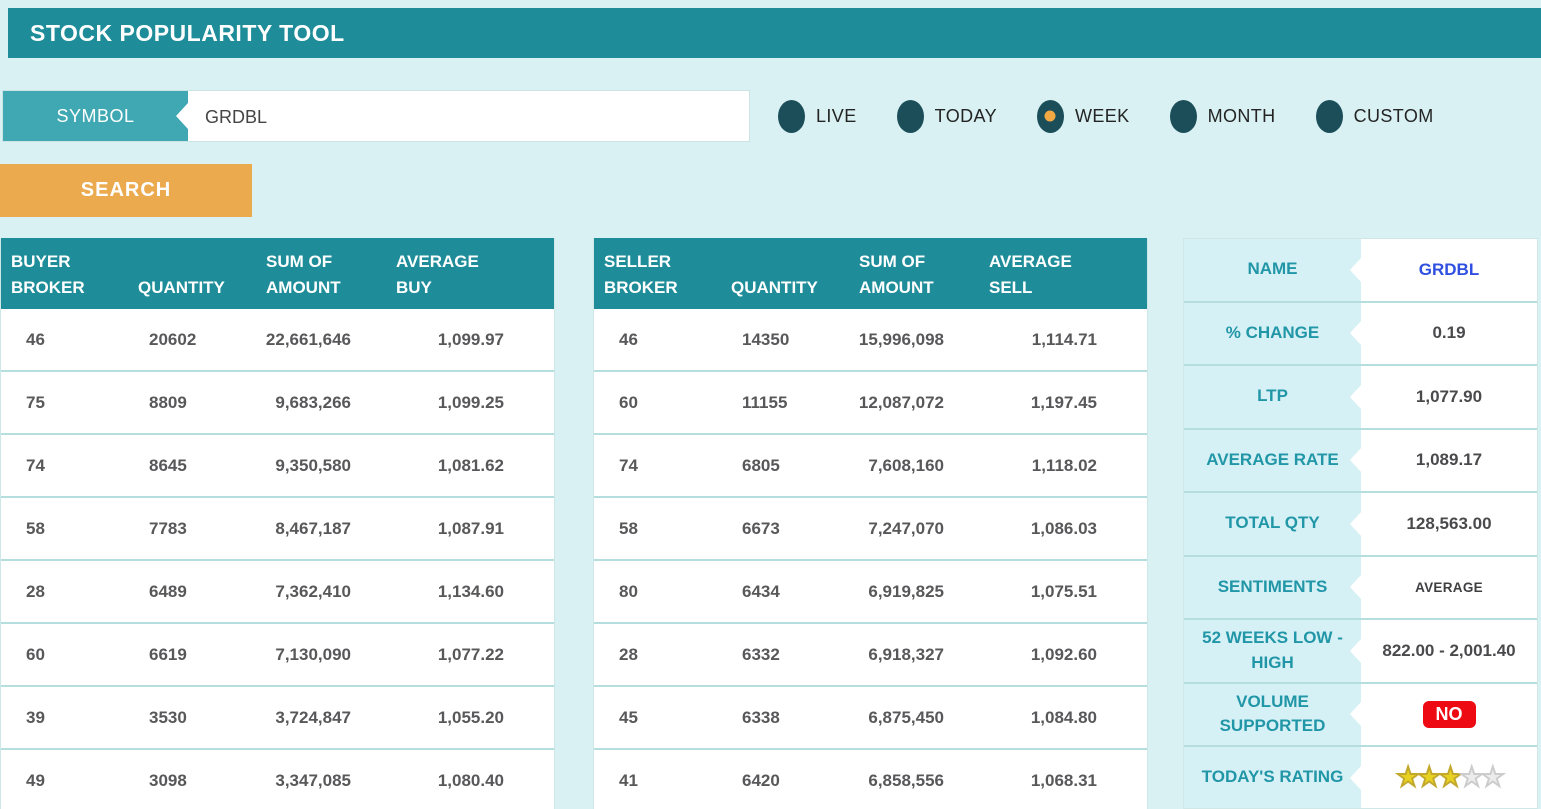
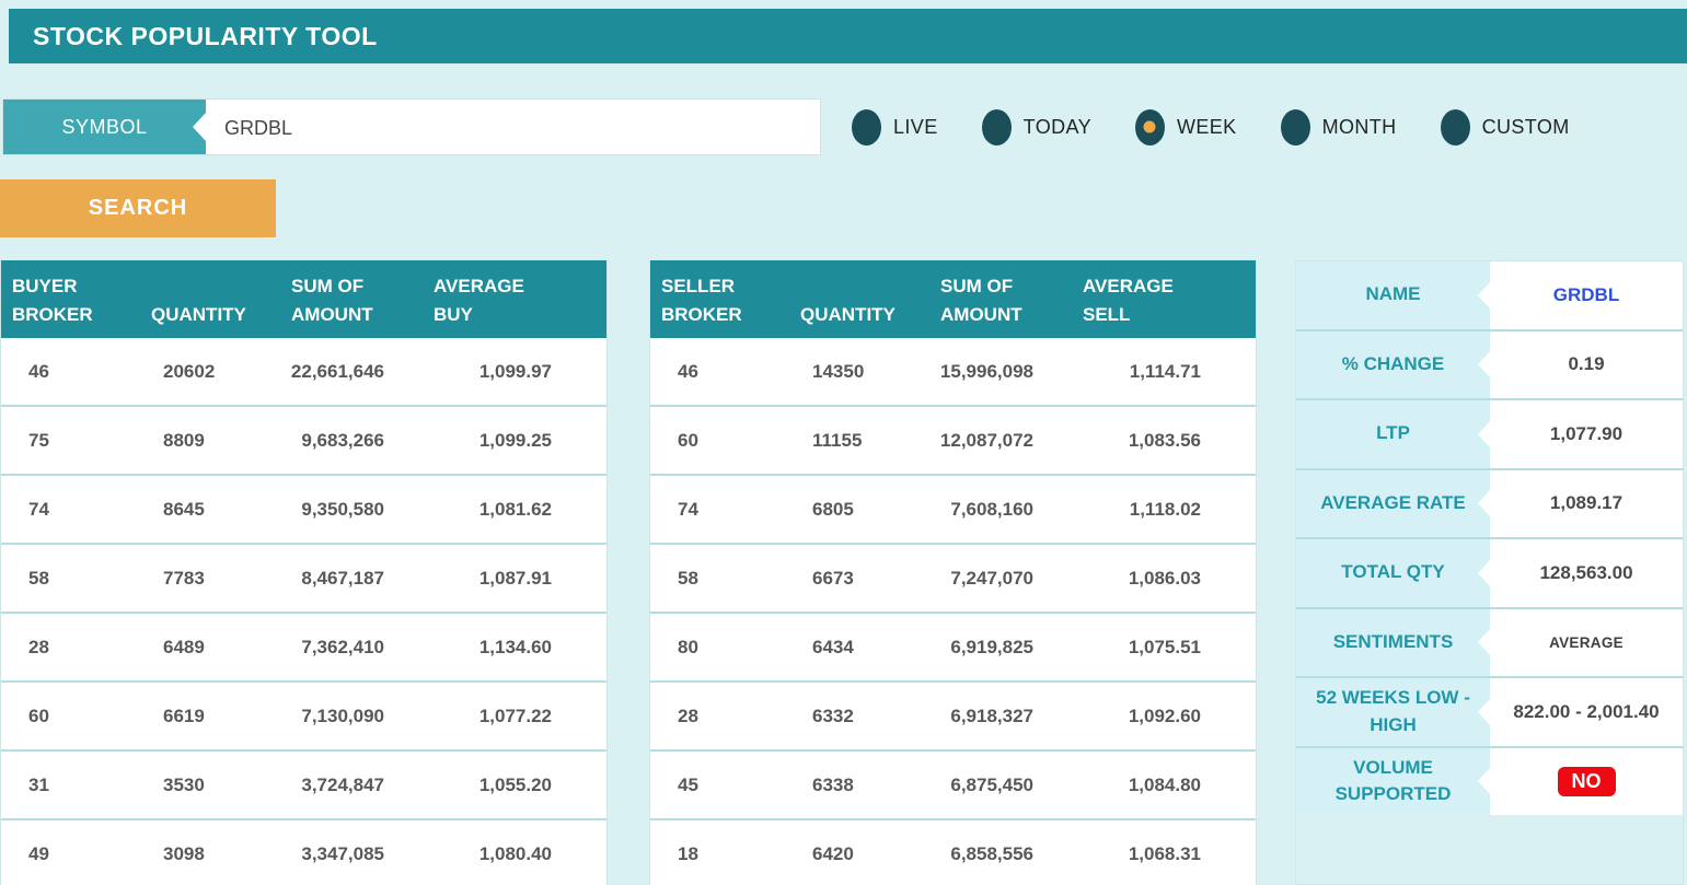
  STOCK POPULARITY TOOL
  SYMBOL
  GRDBL
  LIVE
  TODAY
  WEEK
  MONTH
  CUSTOM
  SEARCH
  BUYER BROKER	QUANTITY	SUM OF AMOUNT	AVERAGE BUY
  46	20602	22,661,646	1,099.97
  75	8809	9,683,266	1,099.25
  74	8645	9,350,580	1,081.62
  58	7783	8,467,187	1,087.91
  28	6489	7,362,410	1,134.60
  60	6619	7,130,090	1,077.22
- 39	3530	3,724,847	1,055.20
+ 31	3530	3,724,847	1,055.20
  49	3098	3,347,085	1,080.40
  SELLER BROKER	QUANTITY	SUM OF AMOUNT	AVERAGE SELL
  46	14350	15,996,098	1,114.71
- 60	11155	12,087,072	1,197.45
+ 60	11155	12,087,072	1,083.56
  74	6805	7,608,160	1,118.02
  58	6673	7,247,070	1,086.03
  80	6434	6,919,825	1,075.51
  28	6332	6,918,327	1,092.60
  45	6338	6,875,450	1,084.80
- 41	6420	6,858,556	1,068.31
+ 18	6420	6,858,556	1,068.31
  NAME
  GRDBL
  % CHANGE
  0.19
  LTP
  1,077.90
  AVERAGE RATE
  1,089.17
  TOTAL QTY
  128,563.00
  SENTIMENTS
  AVERAGE
  52 WEEKS LOW - HIGH
  822.00 - 2,001.40
  VOLUME SUPPORTED
  NO
- TODAY'S RATING
- ★★★
- ★★
